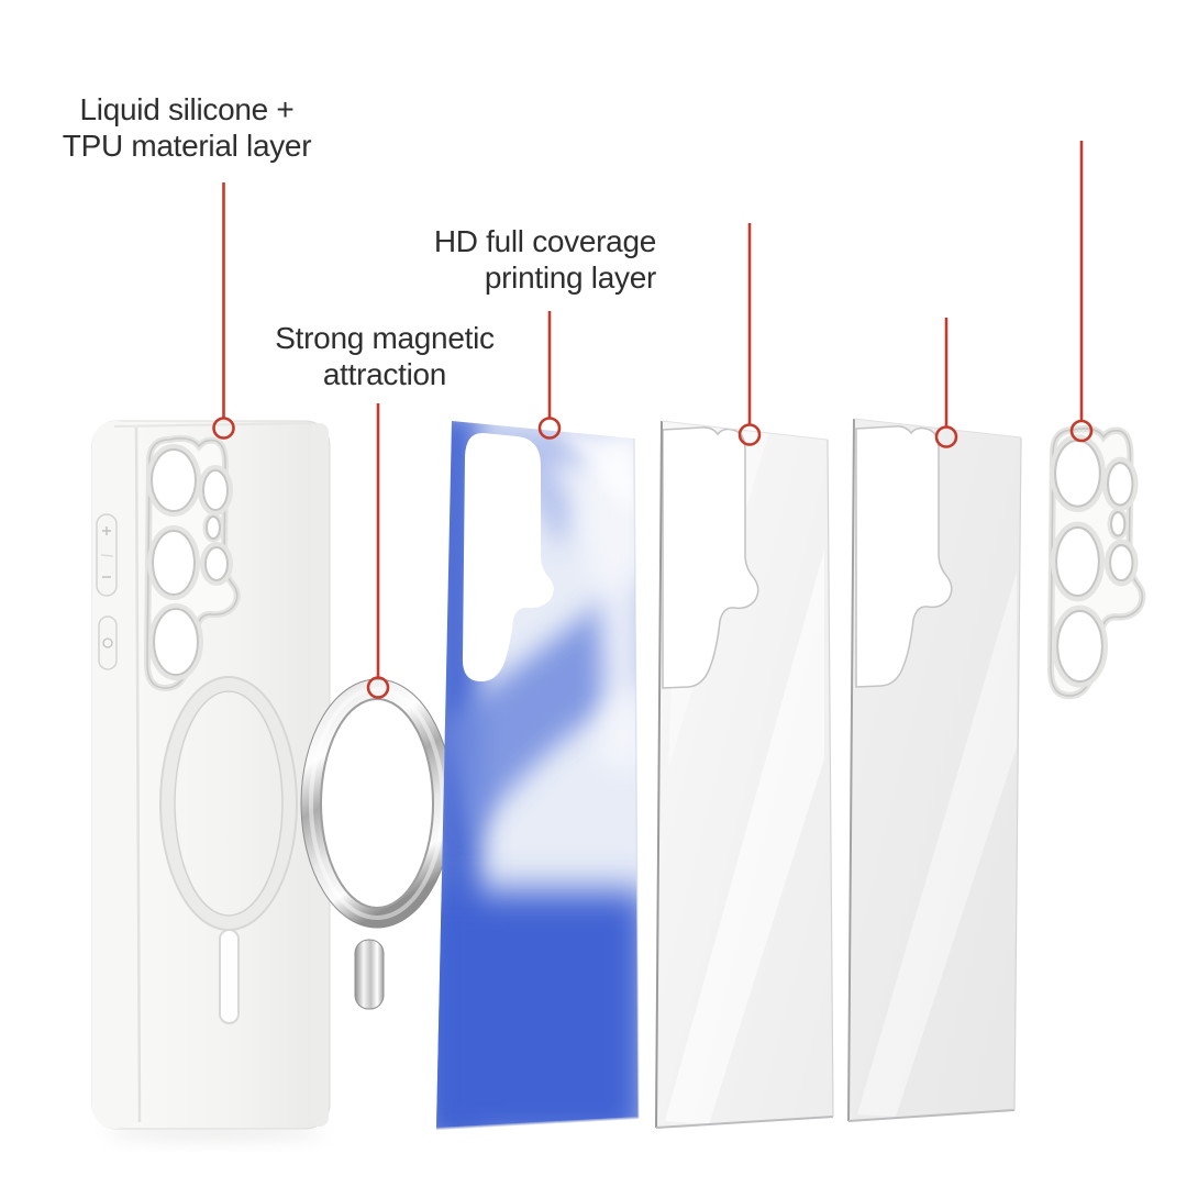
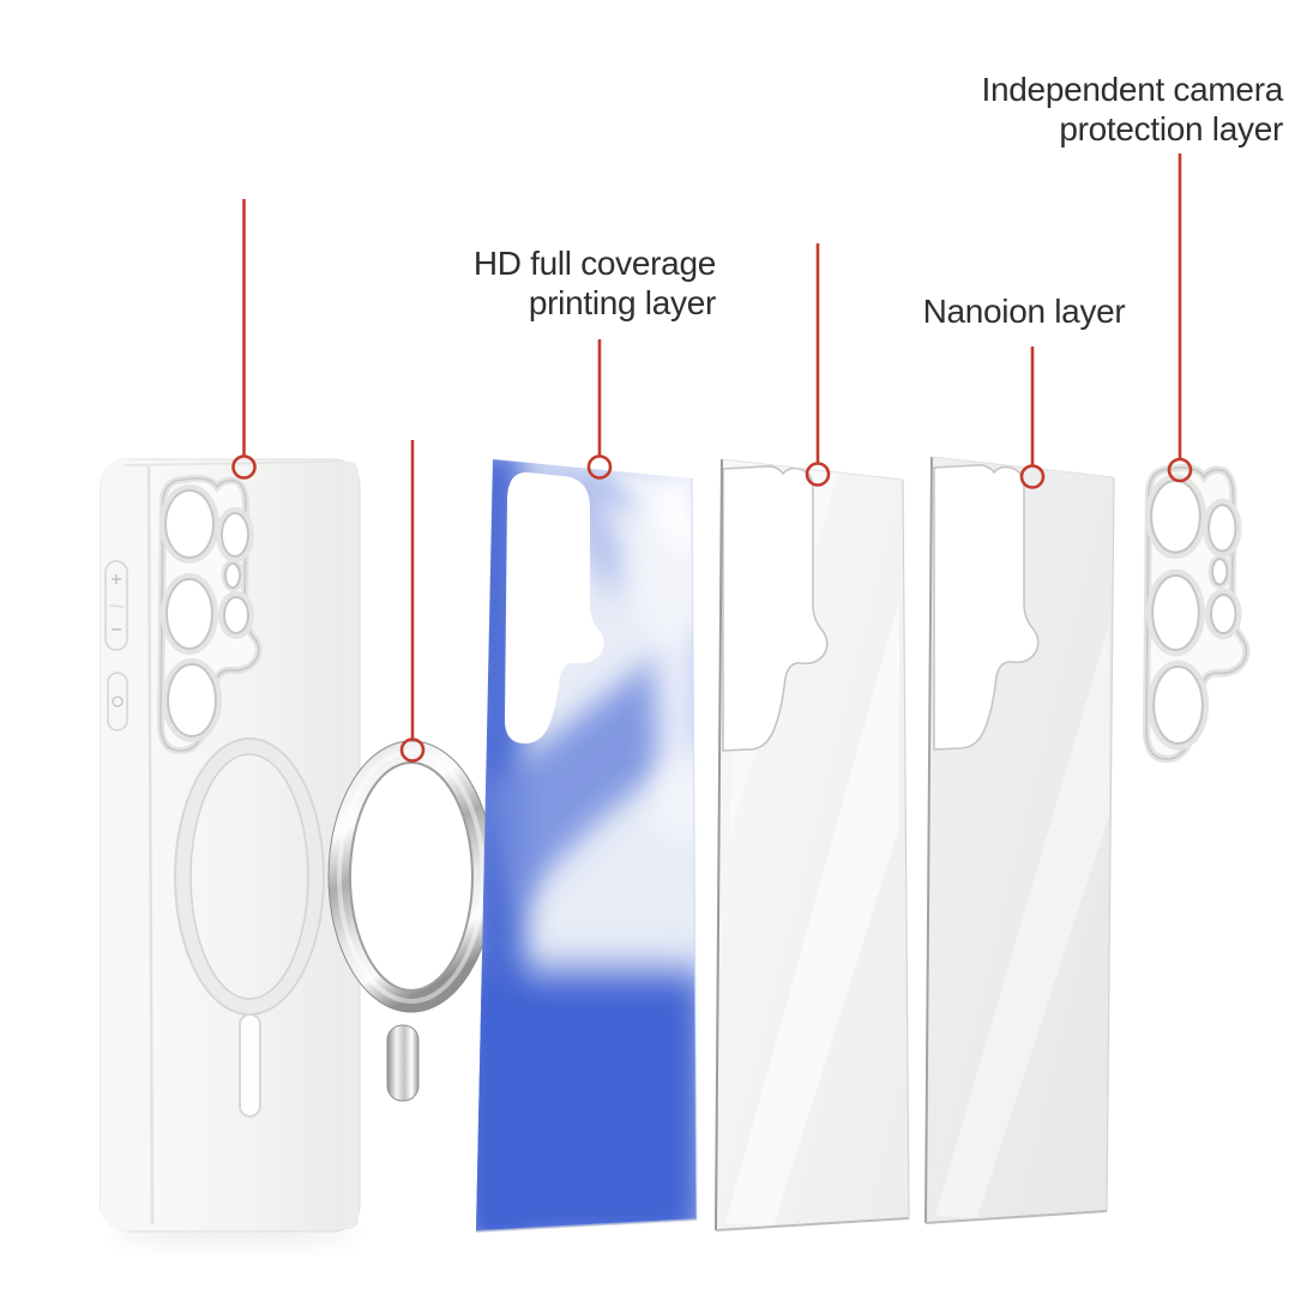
- Liquid silicone +
- TPU material layer
- Strong magnetic
- attraction
  HD full coverage
  printing layer
+ Nanoion layer
+ Independent camera
+ protection layer
